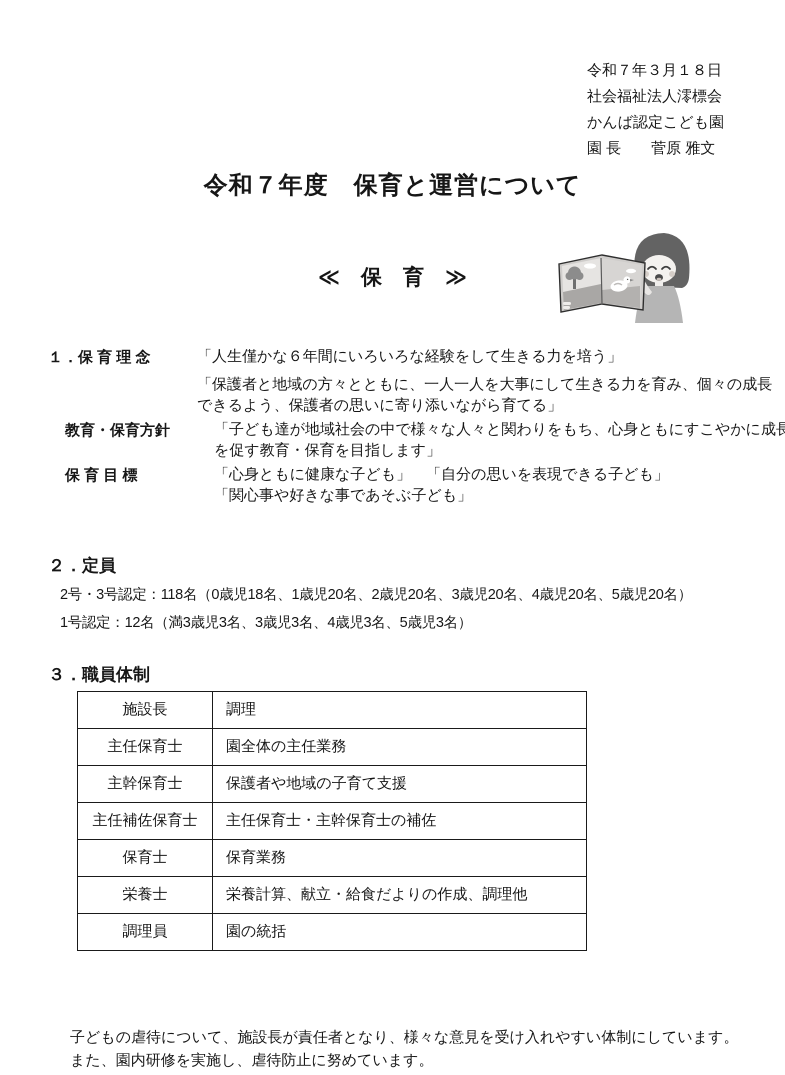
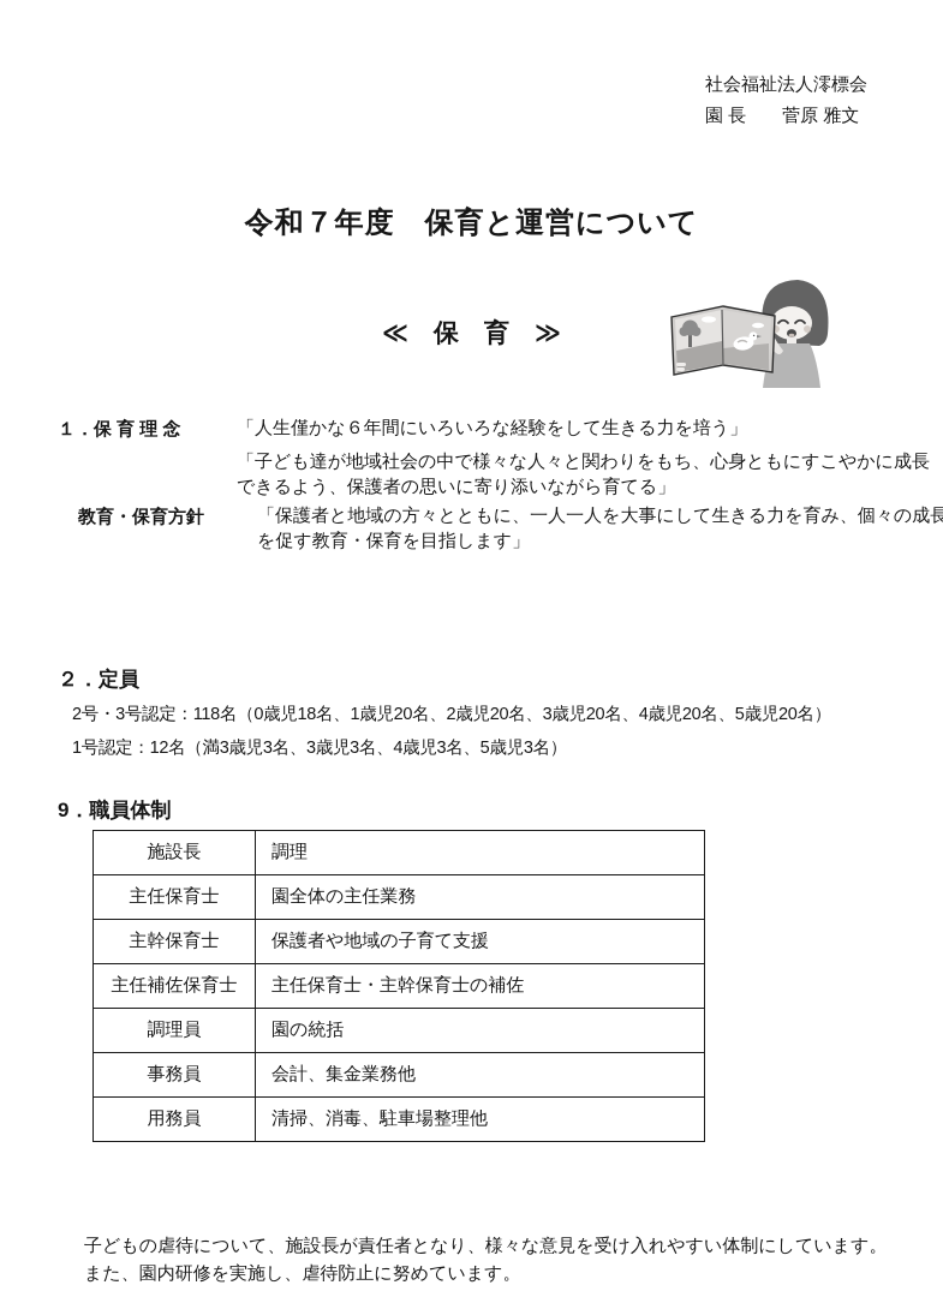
- 令和７年３月１８日
  社会福祉法人澪標会
- かんば認定こども園
  園 長 菅原 雅文
  令和７年度 保育と運営について
  ≪ 保 育 ≫
  １．保 育 理 念
  「人生僅かな６年間にいろいろな経験をして生きる力を培う」
- 「保護者と地域の方々とともに、一人一人を大事にして生きる力を育み、個々の成長
+ 「子ども達が地域社会の中で様々な人々と関わりをもち、心身ともにすこやかに成長
  できるよう、保護者の思いに寄り添いながら育てる」
  教育・保育方針
- 「子ども達が地域社会の中で様々な人々と関わりをもち、心身ともにすこやかに成長
+ 「保護者と地域の方々とともに、一人一人を大事にして生きる力を育み、個々の成長
  を促す教育・保育を目指します」
- 保 育 目 標
- 「心身ともに健康な子ども」 「自分の思いを表現できる子ども」
- 「関心事や好きな事であそぶ子ども」
  ２．定員
  2号・3号認定：118名（0歳児18名、1歳児20名、2歳児20名、3歳児20名、4歳児20名、5歳児20名）
  1号認定：12名（満3歳児3名、3歳児3名、4歳児3名、5歳児3名）
- ３．職員体制
+ 9．職員体制
  施設長	調理
  主任保育士	園全体の主任業務
  主幹保育士	保護者や地域の子育て支援
  主任補佐保育士	主任保育士・主幹保育士の補佐
- 保育士	保育業務
- 栄養士	栄養計算、献立・給食だよりの作成、調理他
  調理員	園の統括
+ 事務員	会計、集金業務他
+ 用務員	清掃、消毒、駐車場整理他
  子どもの虐待について、施設長が責任者となり、様々な意見を受け入れやすい体制にしています。
  また、園内研修を実施し、虐待防止に努めています。
